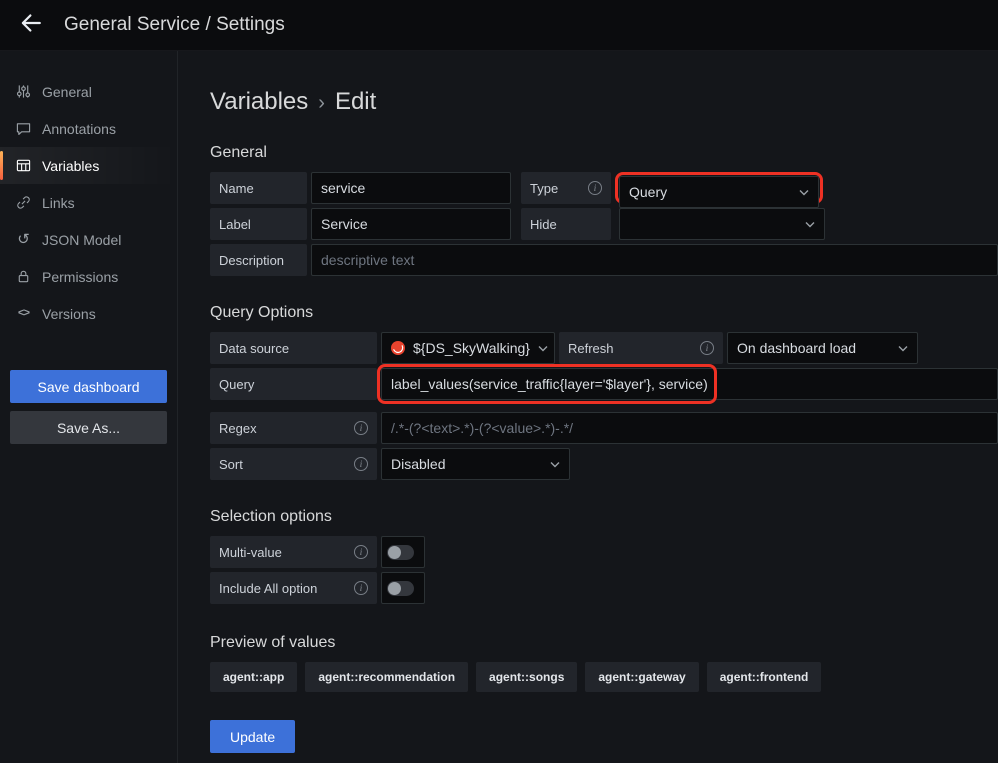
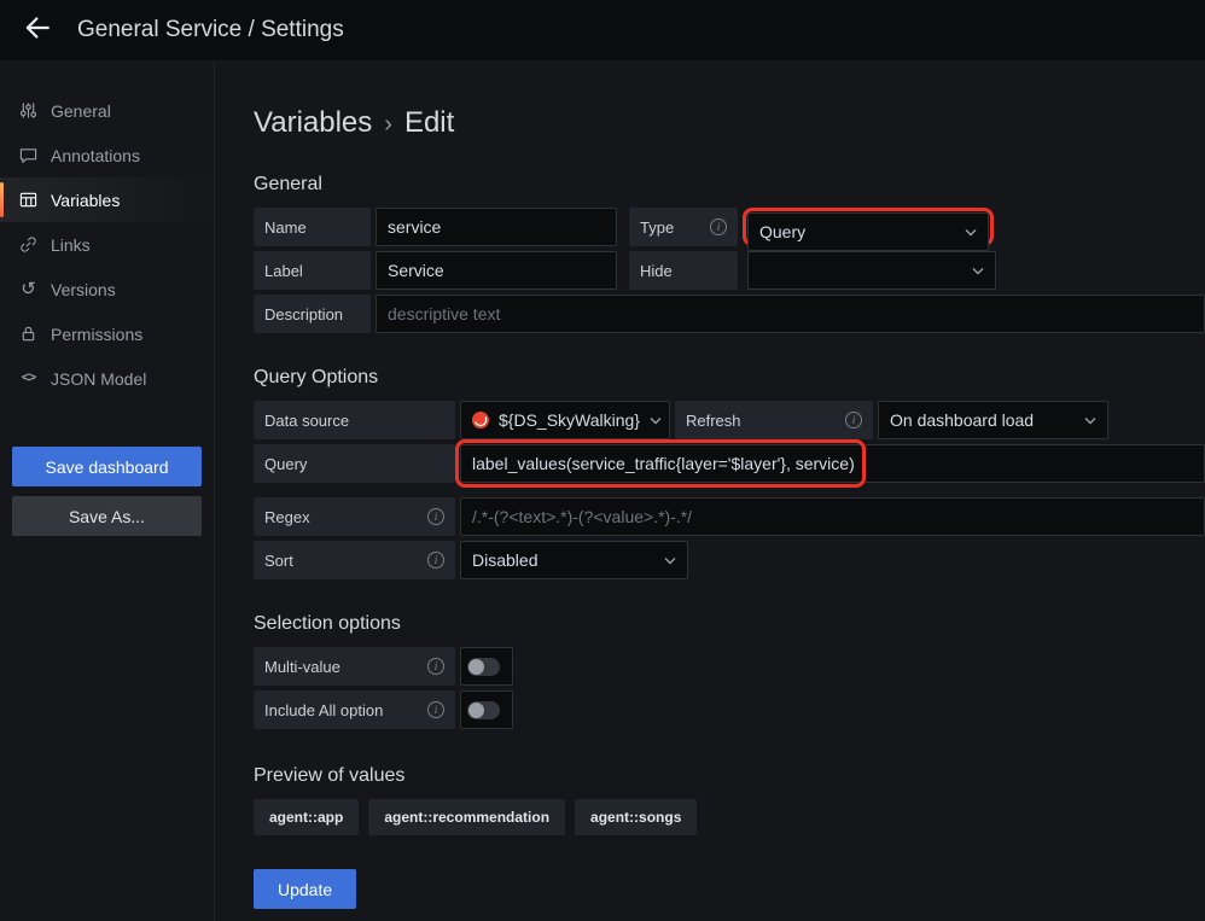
  General Service / Settings
  General
  Annotations
  Variables
  Links
  ↺
- JSON Model
+ Versions
  Permissions
  <>
- Versions
+ JSON Model
  Save dashboard
  Save As...
  Variables
  ›
  Edit
  General
  Name
  service
  Type
  i
  Query
  Label
  Service
  Hide
  Description
  descriptive text
  Query Options
  Data source
  ${DS_SkyWalking}
  Refresh
  i
  On dashboard load
  Query
  label_values(service_traffic{layer='$layer'}, service)
  Regex
  i
  /.*-(?<text>.*)-(?<value>.*)-.*/
  Sort
  i
  Disabled
  Selection options
  Multi-value
  i
  Include All option
  i
  Preview of values
  agent::app
  agent::recommendation
  agent::songs
- agent::gateway
- agent::frontend
  Update
